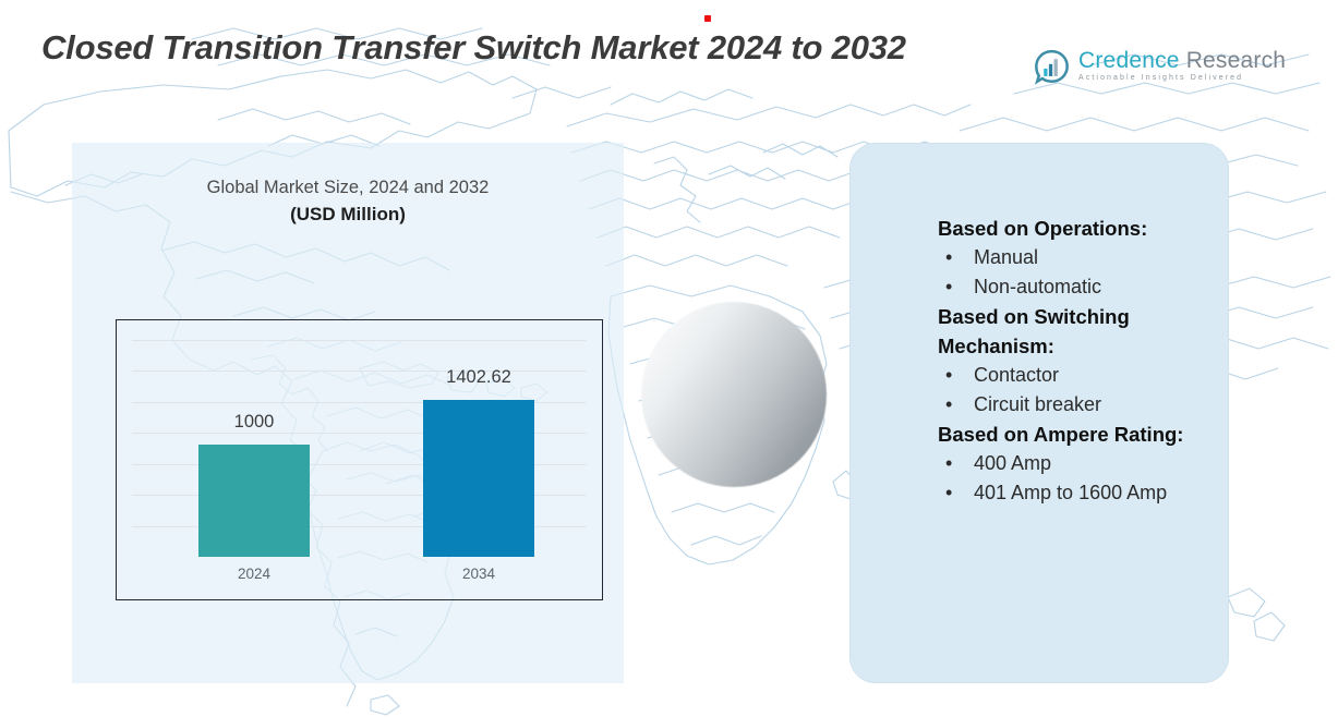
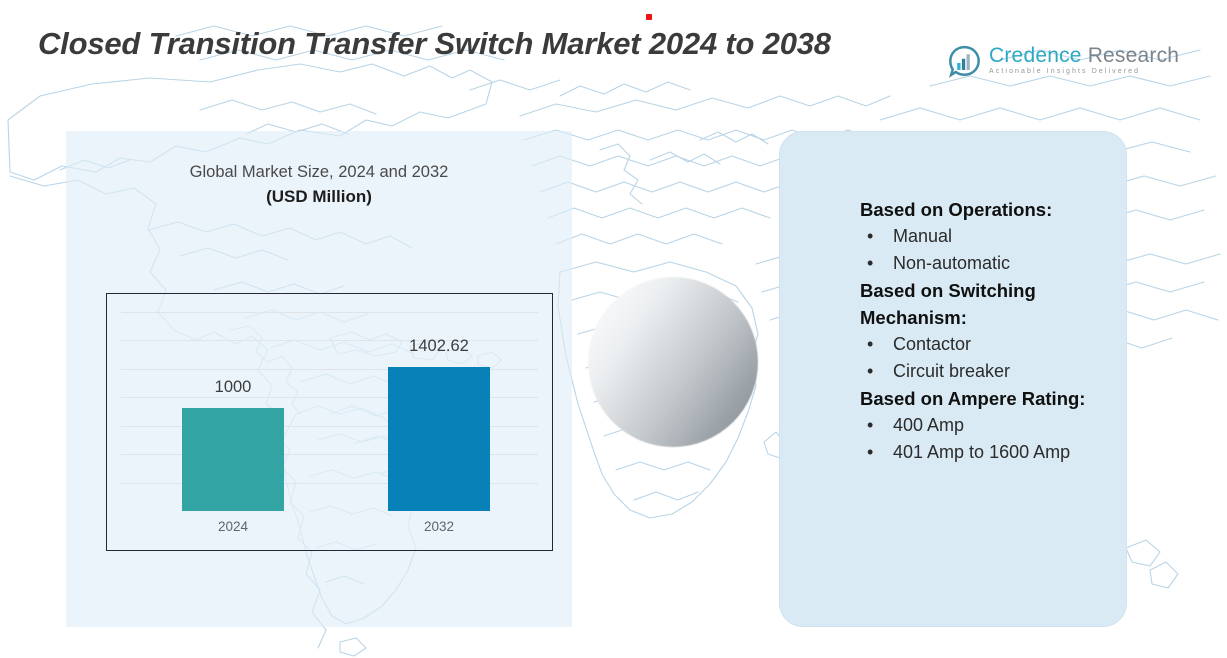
- Closed Transition Transfer Switch Market 2024 to 2032
+ Closed Transition Transfer Switch Market 2024 to 2038
  Credence Research
  Global Market Size, 2024 and 2032
  (USD Million)
  1000
  2024
  1402.62
- 2034
+ 2032
  Based on Operations:
  •
  Manual
  •
  Non-automatic
  Based on Switching Mechanism:
  •
  Contactor
  •
  Circuit breaker
  Based on Ampere Rating:
  •
  400 Amp
  •
  401 Amp to 1600 Amp
